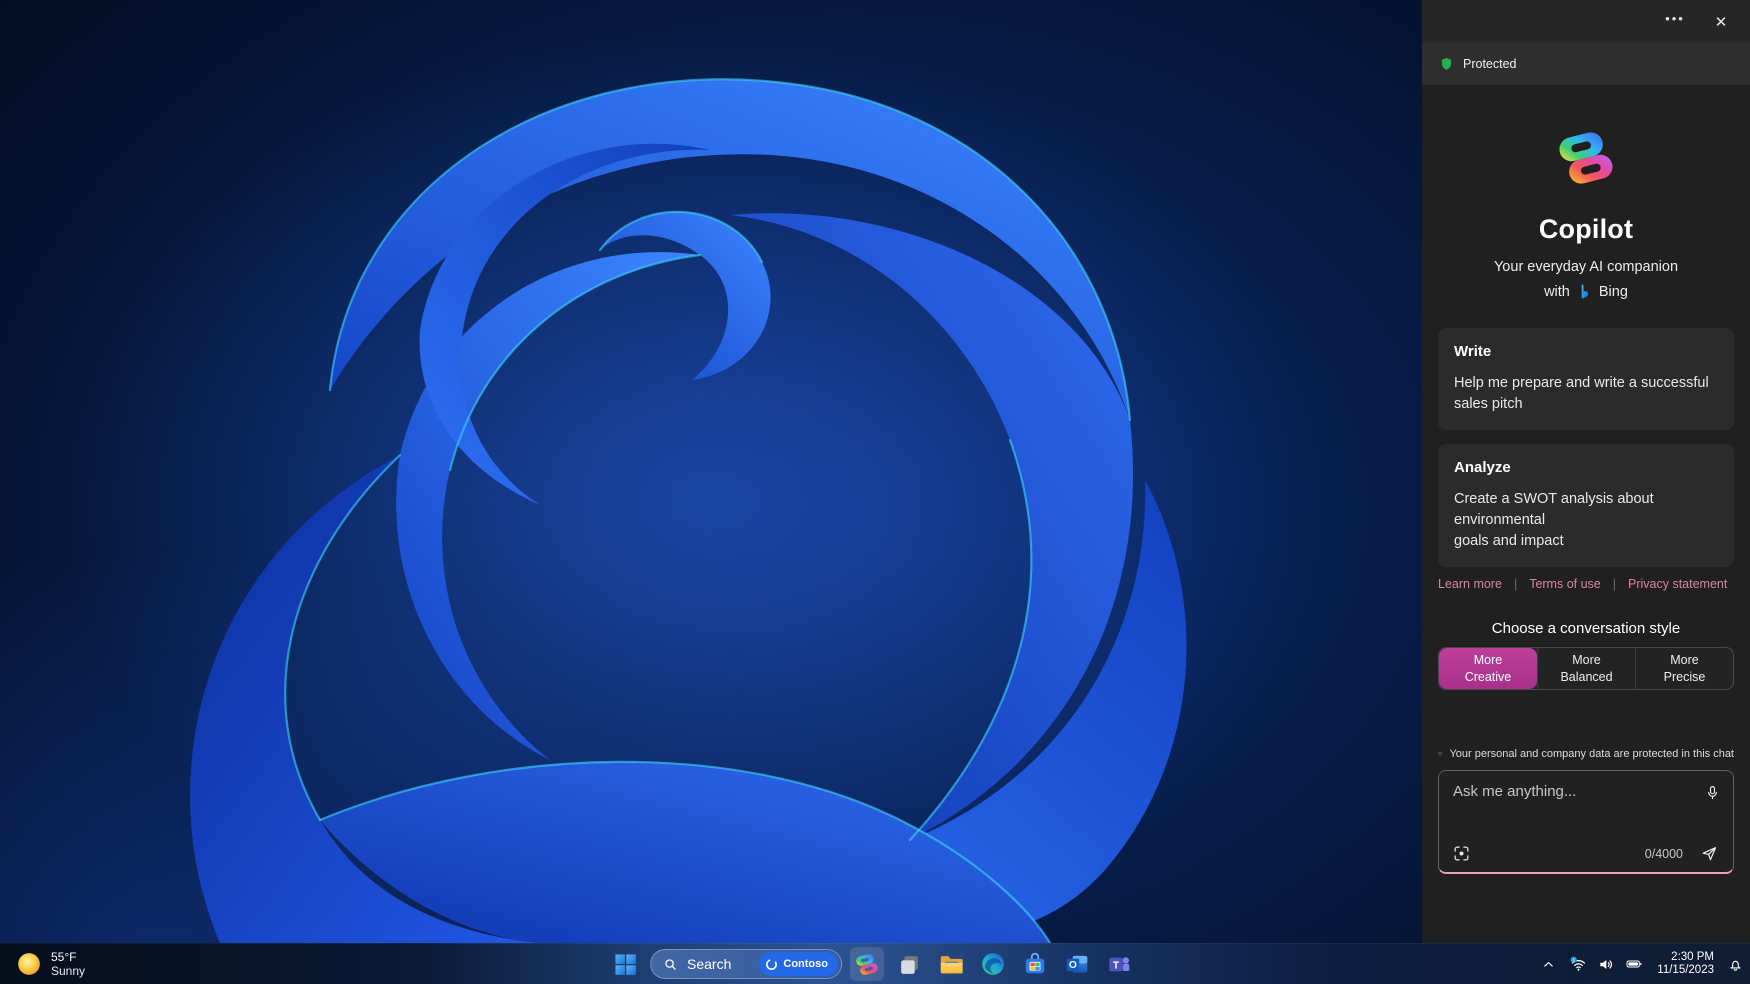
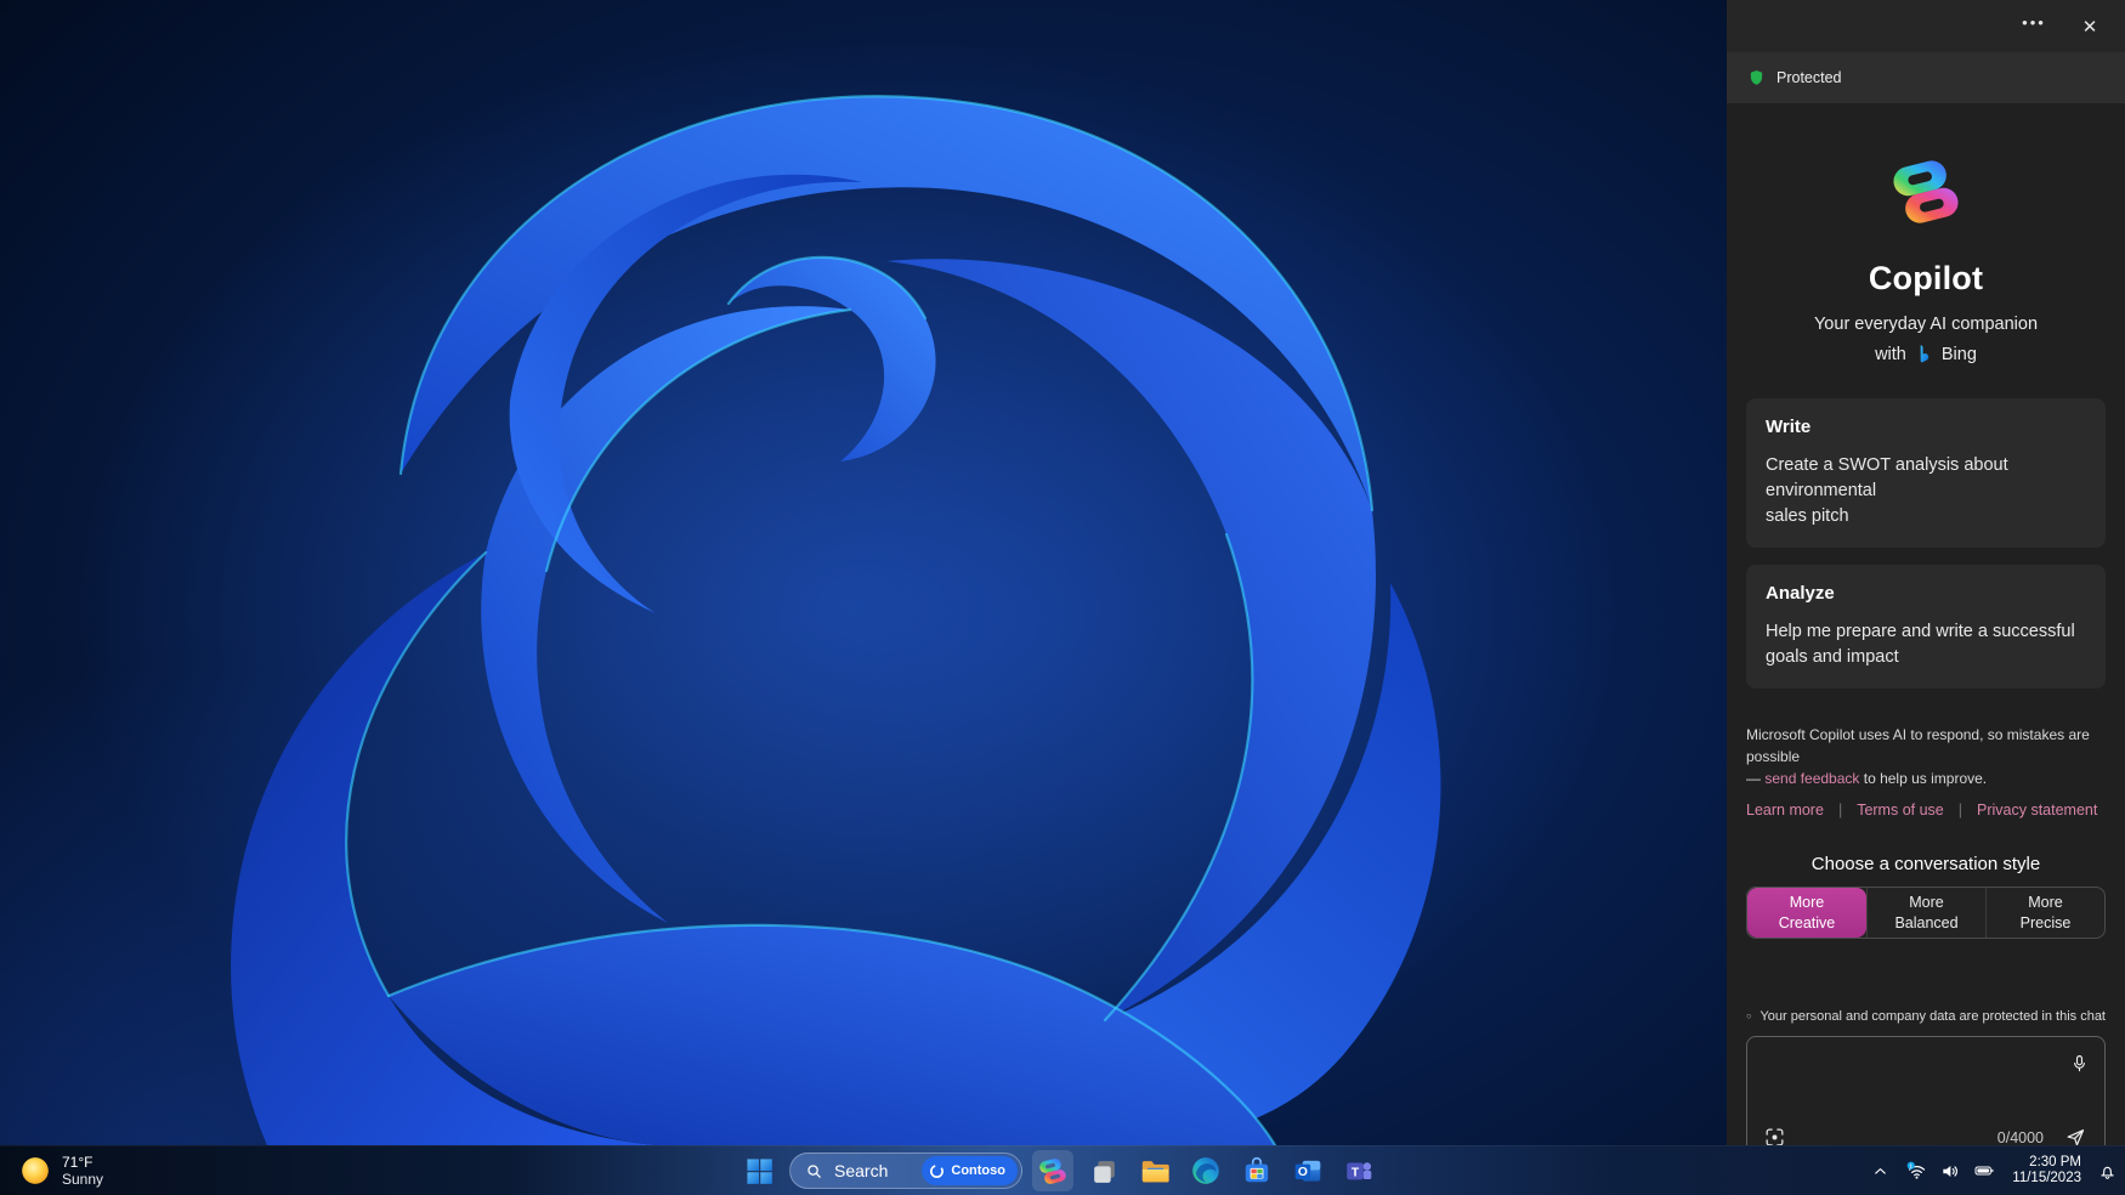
  •••
  ✕
  Protected
  Copilot
  Your everyday AI companion
  with
  Bing
  Write
- Help me prepare and write a successful
+ Create a SWOT analysis about environmental
  sales pitch
  Analyze
- Create a SWOT analysis about environmental
+ Help me prepare and write a successful
  goals and impact
+ Microsoft Copilot uses AI to respond, so mistakes are possible
+ — send feedback to help us improve.
  Learn more
  |
  Terms of use
  |
  Privacy statement
  Choose a conversation style
  More
  Creative
  More
  Balanced
  More
  Precise
  Your personal and company data are protected in this chat
- Ask me anything...
  0/4000
- 55°F
+ 71°F
  Sunny
  Search
  Contoso
  O
  T
  2:30 PM
  11/15/2023
